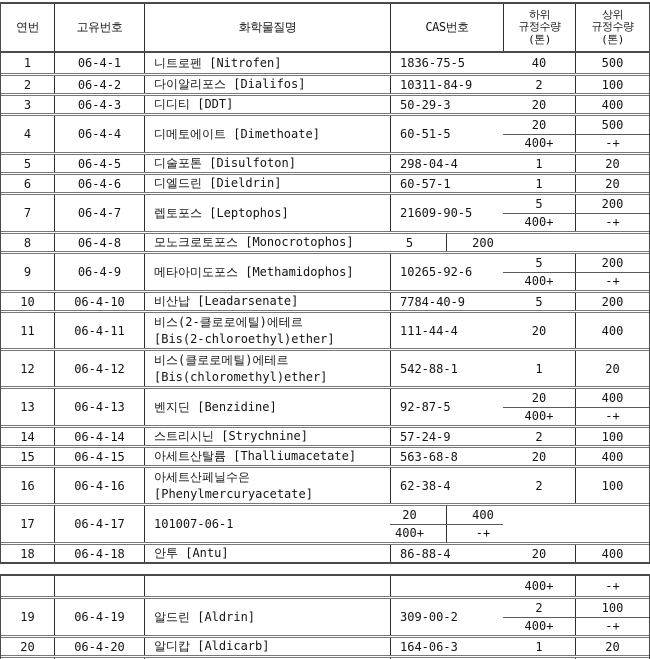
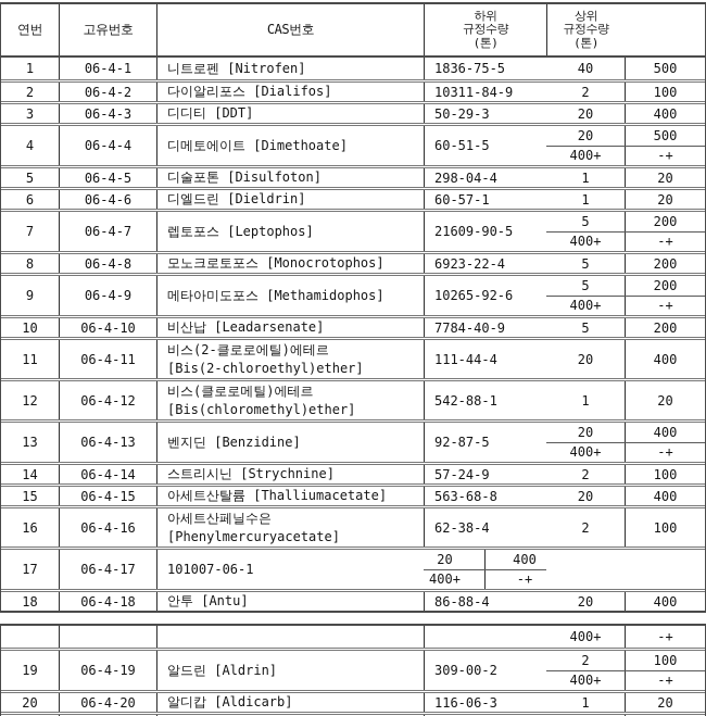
  연번
  고유번호
- 화학물질명
  CAS번호
  하위
  규정수량
  (톤)
  상위
  규정수량
  (톤)
  1
  06-4-1
  니트로펜 [Nitrofen]
  1836-75-5
  40
  500
  2
  06-4-2
  다이알리포스 [Dialifos]
  10311-84-9
  2
  100
  3
  06-4-3
  디디티 [DDT]
  50-29-3
  20
  400
  4
  06-4-4
  디메토에이트 [Dimethoate]
  60-51-5
  20
  500
  400+
  -+
  5
  06-4-5
  디술포톤 [Disulfoton]
  298-04-4
  1
  20
  6
  06-4-6
  디엘드린 [Dieldrin]
  60-57-1
  1
  20
  7
  06-4-7
  렙토포스 [Leptophos]
  21609-90-5
  5
  200
  400+
  -+
  8
  06-4-8
  모노크로토포스 [Monocrotophos]
+ 6923-22-4
  5
  200
  9
  06-4-9
  메타아미도포스 [Methamidophos]
  10265-92-6
  5
  200
  400+
  -+
  10
  06-4-10
  비산납 [Leadarsenate]
  7784-40-9
  5
  200
  11
  06-4-11
  비스(2-클로로에틸)에테르
  [Bis(2-chloroethyl)ether]
  111-44-4
  20
  400
  12
  06-4-12
  비스(클로로메틸)에테르
  [Bis(chloromethyl)ether]
  542-88-1
  1
  20
  13
  06-4-13
  벤지딘 [Benzidine]
  92-87-5
  20
  400
  400+
  -+
  14
  06-4-14
  스트리시닌 [Strychnine]
  57-24-9
  2
  100
  15
  06-4-15
  아세트산탈륨 [Thalliumacetate]
  563-68-8
  20
  400
  16
  06-4-16
  아세트산페닐수은
  [Phenylmercuryacetate]
  62-38-4
  2
  100
  17
  06-4-17
  101007-06-1
  20
  400
  400+
  -+
  18
  06-4-18
  안투 [Antu]
  86-88-4
  20
  400
  400+
  -+
  19
  06-4-19
  알드린 [Aldrin]
  309-00-2
  2
  100
  400+
  -+
  20
  06-4-20
  알디캅 [Aldicarb]
- 164-06-3
+ 116-06-3
  1
  20
